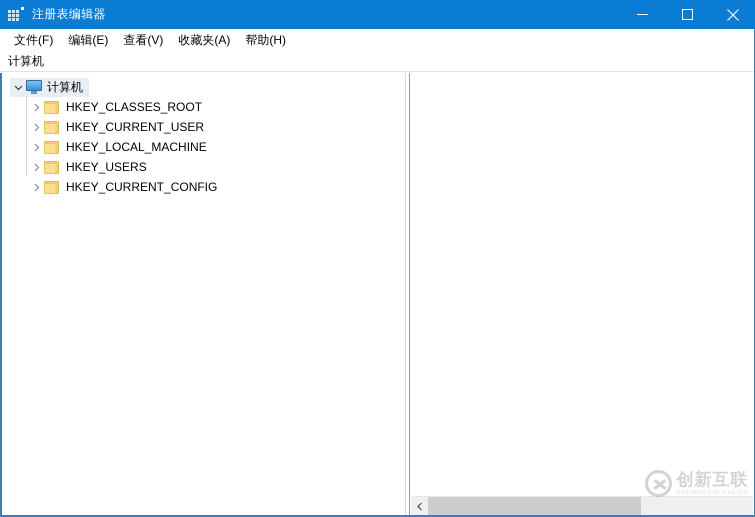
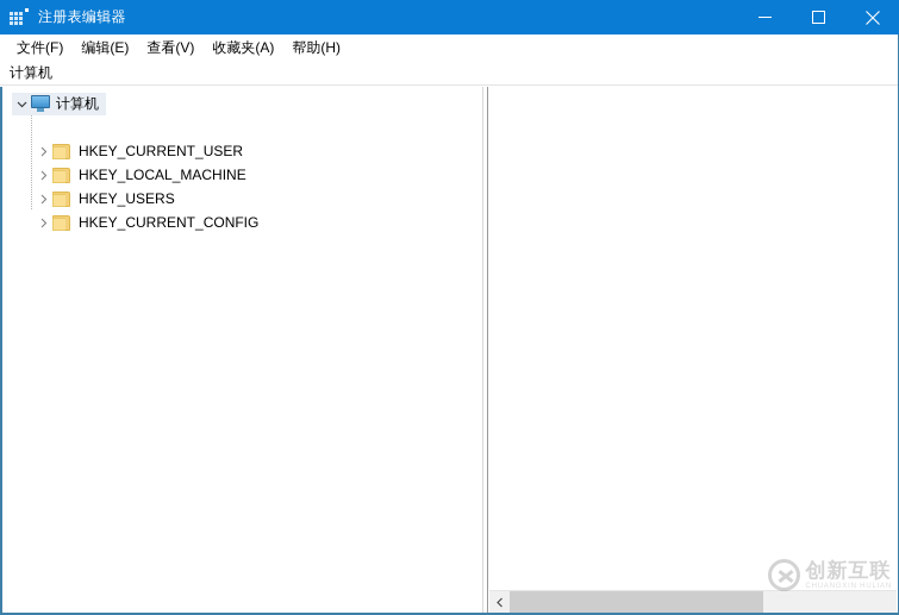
  注册表编辑器
  文件(F)
  编辑(E)
  查看(V)
  收藏夹(A)
  帮助(H)
  计算机
  计算机
- HKEY_CLASSES_ROOT
  HKEY_CURRENT_USER
  HKEY_LOCAL_MACHINE
  HKEY_USERS
  HKEY_CURRENT_CONFIG
  创新互联
